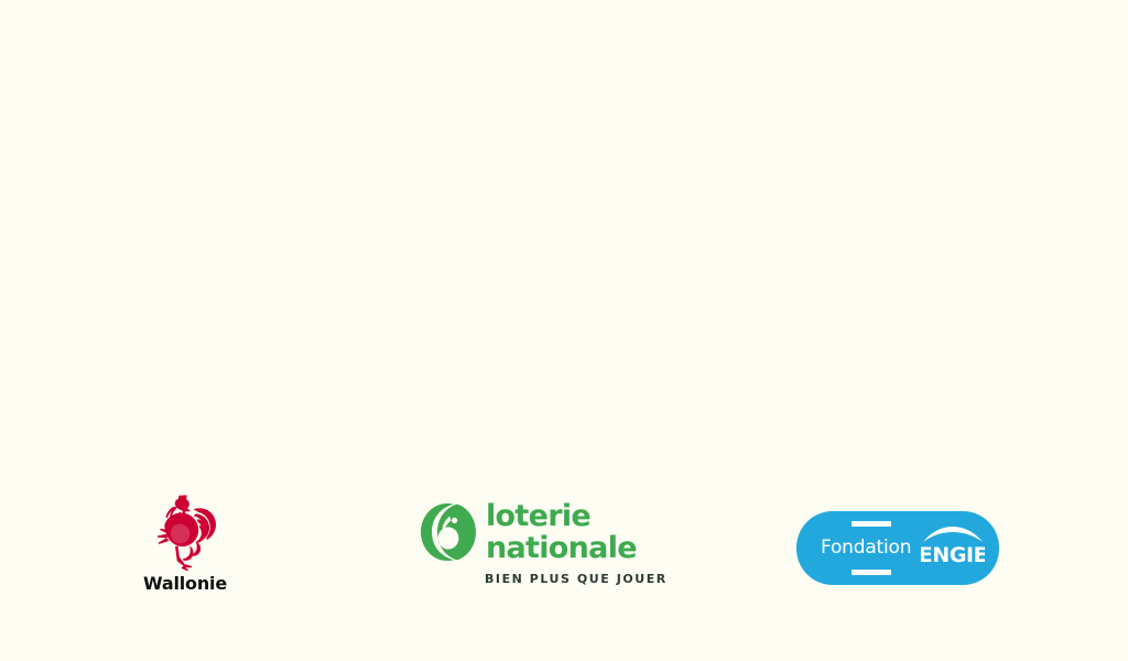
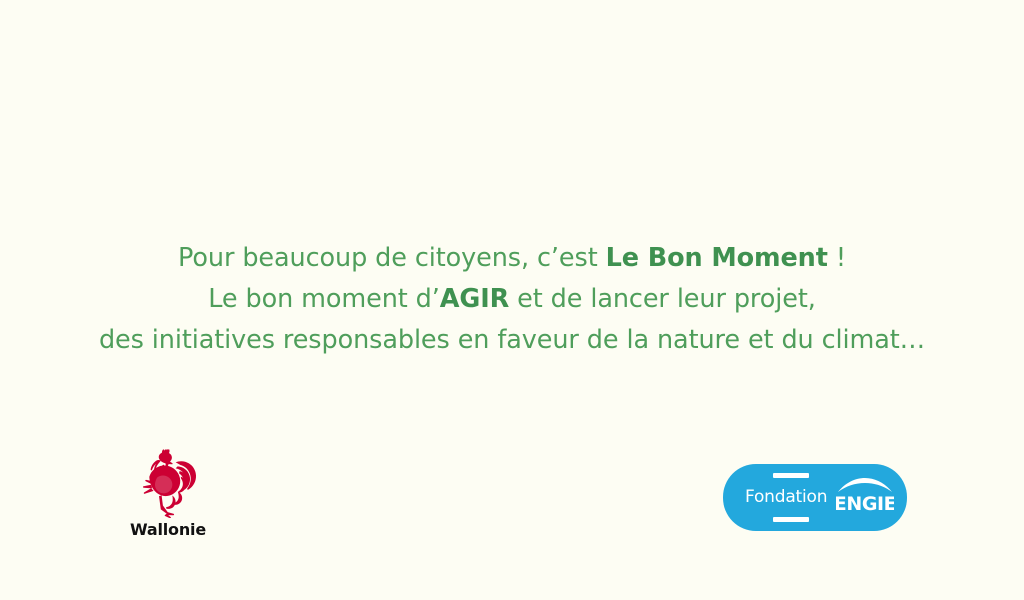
+ Pour beaucoup de citoyens, c’est Le Bon Moment !
+ Le bon moment d’AGIR et de lancer leur projet,
+ des initiatives responsables en faveur de la nature et du climat…
  Wallonie
- loterie
- nationale
- BIEN PLUS QUE JOUER
  Fondation
  ENGIE
